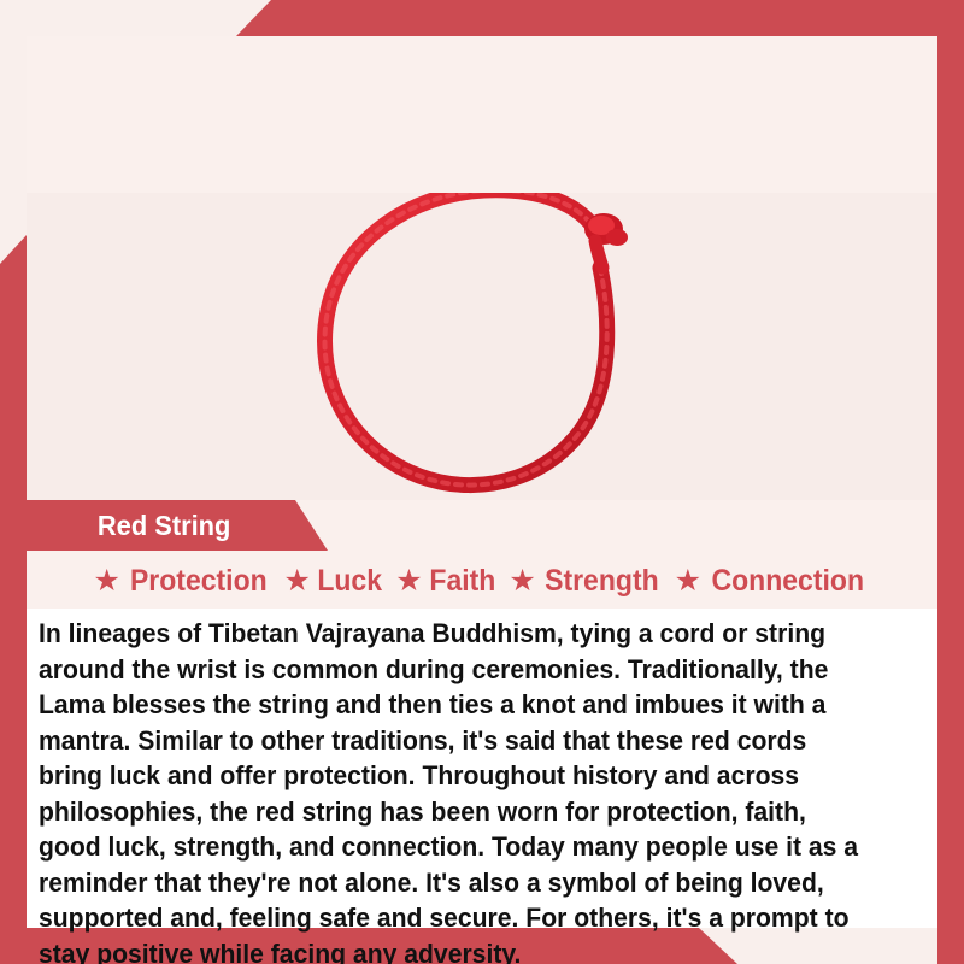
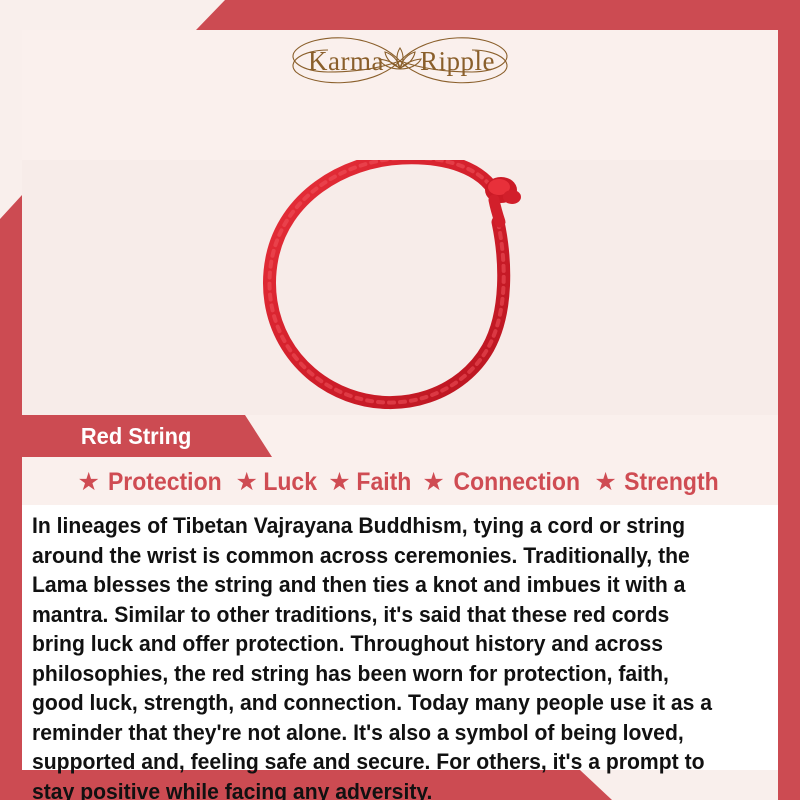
+ Karma
+ Ripple
  Red String
  ★
  Protection
  ★
  Luck
  ★
  Faith
  ★
- Strength
+ Connection
  ★
- Connection
+ Strength
- In lineages of Tibetan Vajrayana Buddhism, tying a cord or string around the wrist is common during ceremonies. Traditionally, the Lama blesses the string and then ties a knot and imbues it with a mantra. Similar to other traditions, it's said that these red cords bring luck and offer protection. Throughout history and across philosophies, the red string has been worn for protection, faith, good luck, strength, and connection. Today many people use it as a reminder that they're not alone. It's also a symbol of being loved, supported and, feeling safe and secure. For others, it's a prompt to stay positive while facing any adversity.
+ In lineages of Tibetan Vajrayana Buddhism, tying a cord or string around the wrist is common across ceremonies. Traditionally, the Lama blesses the string and then ties a knot and imbues it with a mantra. Similar to other traditions, it's said that these red cords bring luck and offer protection. Throughout history and across philosophies, the red string has been worn for protection, faith, good luck, strength, and connection. Today many people use it as a reminder that they're not alone. It's also a symbol of being loved, supported and, feeling safe and secure. For others, it's a prompt to stay positive while facing any adversity.
